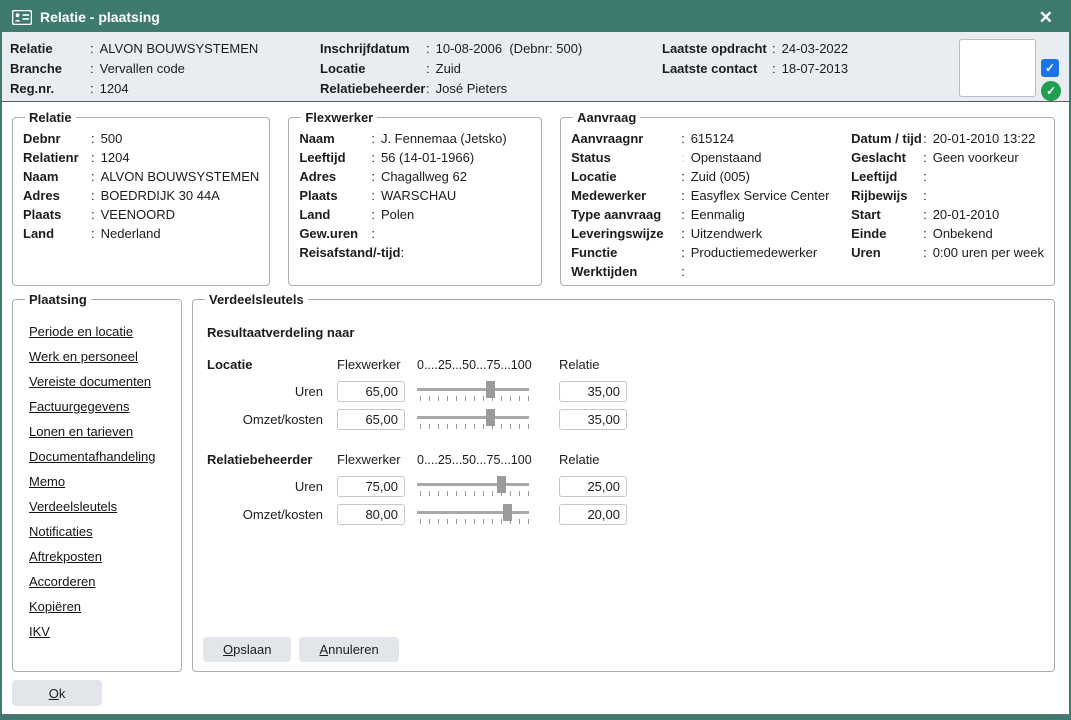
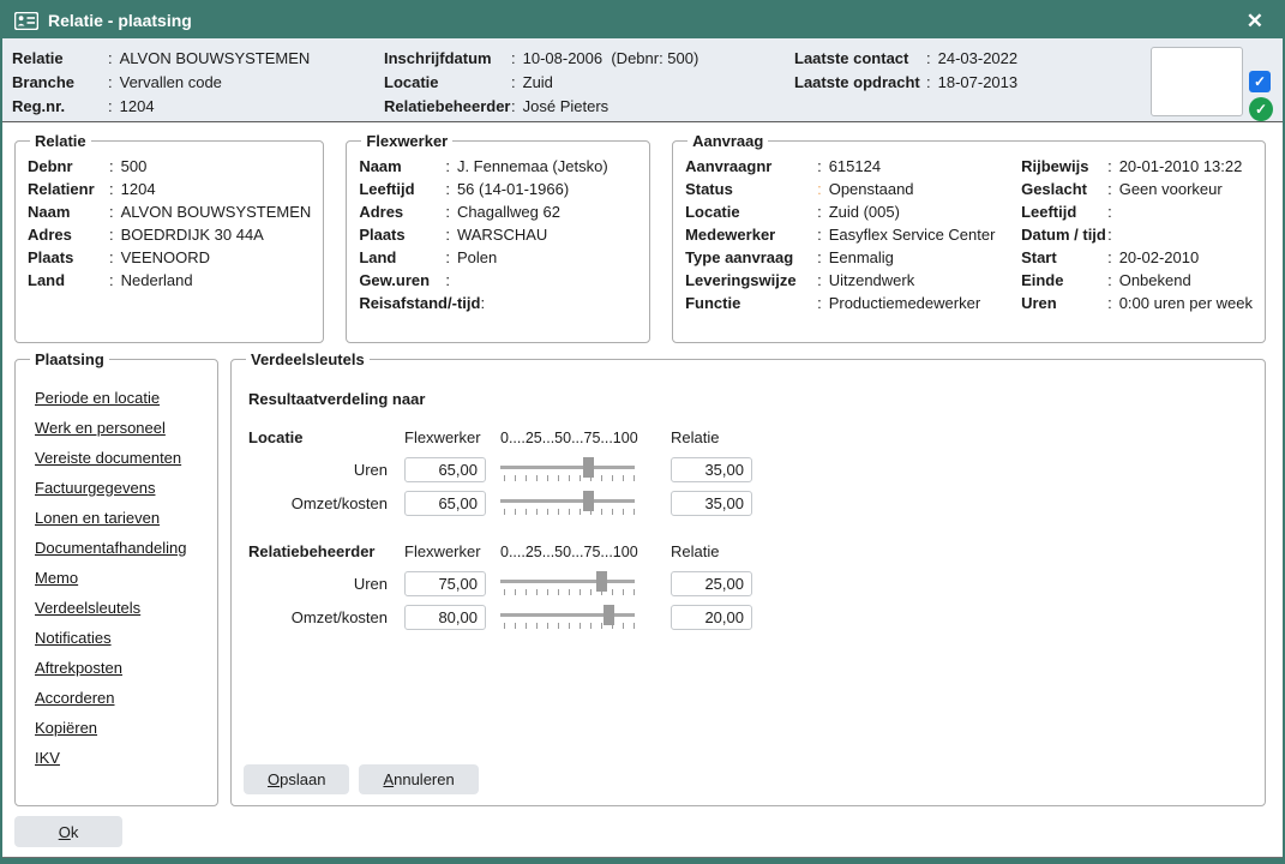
  Relatie - plaatsing
  ✕
  Relatie
  ALVON BOUWSYSTEMEN
  Branche
  Vervallen code
  Reg.nr.
  1204
  Inschrijfdatum
  10-08-2006 (Debnr: 500)
  Locatie
  Zuid
  Relatiebeheerder
  José Pieters
- Laatste opdracht
+ Laatste contact
  24-03-2022
- Laatste contact
+ Laatste opdracht
  18-07-2013
  ✓
  ✓
  Relatie
  Debnr
  500
  Relatienr
  1204
  Naam
  ALVON BOUWSYSTEMEN
  Adres
  BOEDRDIJK 30 44A
  Plaats
  VEENOORD
  Land
  Nederland
  Flexwerker
  Naam
  J. Fennemaa (Jetsko)
  Leeftijd
  56 (14-01-1966)
  Adres
  Chagallweg 62
  Plaats
  WARSCHAU
  Land
  Polen
  Gew.uren
  Reisafstand/-tijd
  Aanvraag
  Aanvraagnr
  615124
  Status
  Openstaand
  Locatie
  Zuid (005)
  Medewerker
  Easyflex Service Center
  Type aanvraag
  Eenmalig
  Leveringswijze
  Uitzendwerk
  Functie
  Productiemedewerker
- Werktijden
- Datum / tijd
+ Rijbewijs
  20-01-2010 13:22
  Geslacht
  Geen voorkeur
  Leeftijd
- Rijbewijs
+ Datum / tijd
  Start
- 20-01-2010
+ 20-02-2010
  Einde
  Onbekend
  Uren
  0:00 uren per week
  Plaatsing
  Periode en locatie
  Werk en personeel
  Vereiste documenten
  Factuurgegevens
  Lonen en tarieven
  Documentafhandeling
  Memo
  Verdeelsleutels
  Notificaties
  Aftrekposten
  Accorderen
  Kopiëren
  IKV
  Verdeelsleutels
  Resultaatverdeling naar
  Locatie
  Flexwerker
  0....25...50...75...100
  Relatie
  Uren
  65,00
  35,00
  Omzet/kosten
  65,00
  35,00
  Relatiebeheerder
  Flexwerker
  0....25...50...75...100
  Relatie
  Uren
  75,00
  25,00
  Omzet/kosten
  80,00
  20,00
  Opslaan
  Annuleren
  Ok
